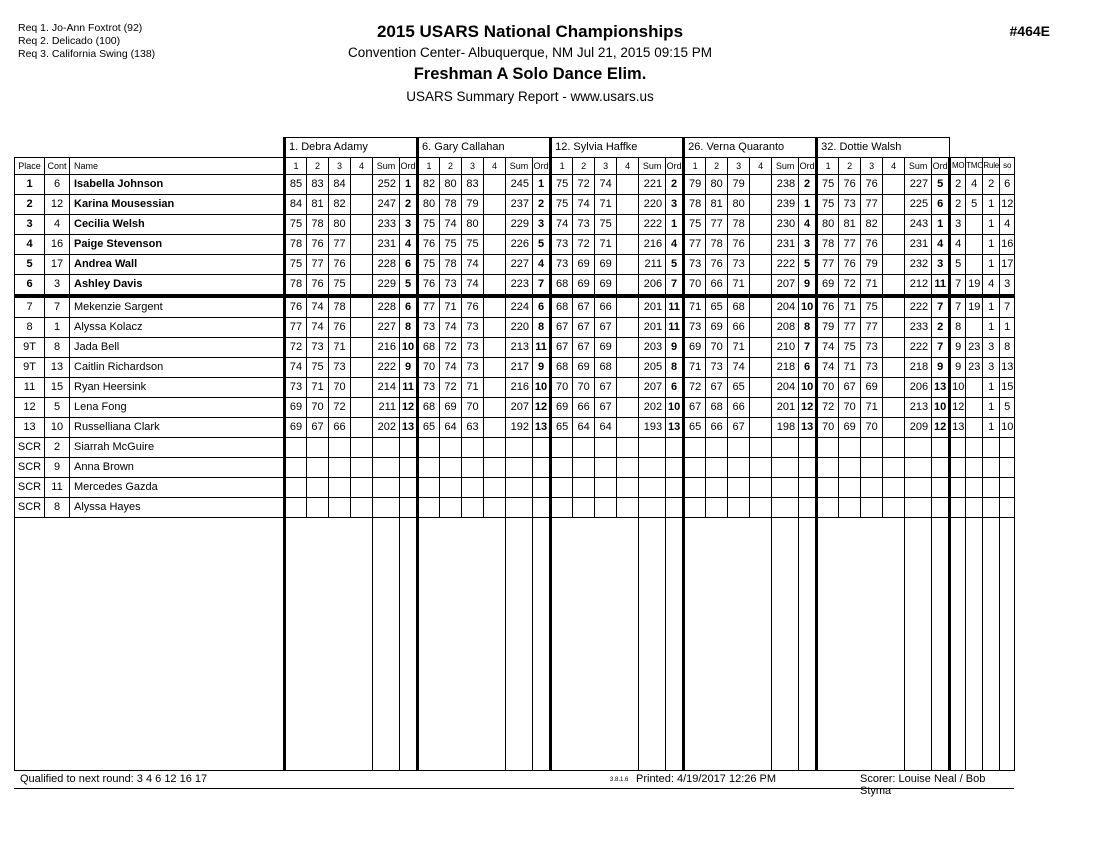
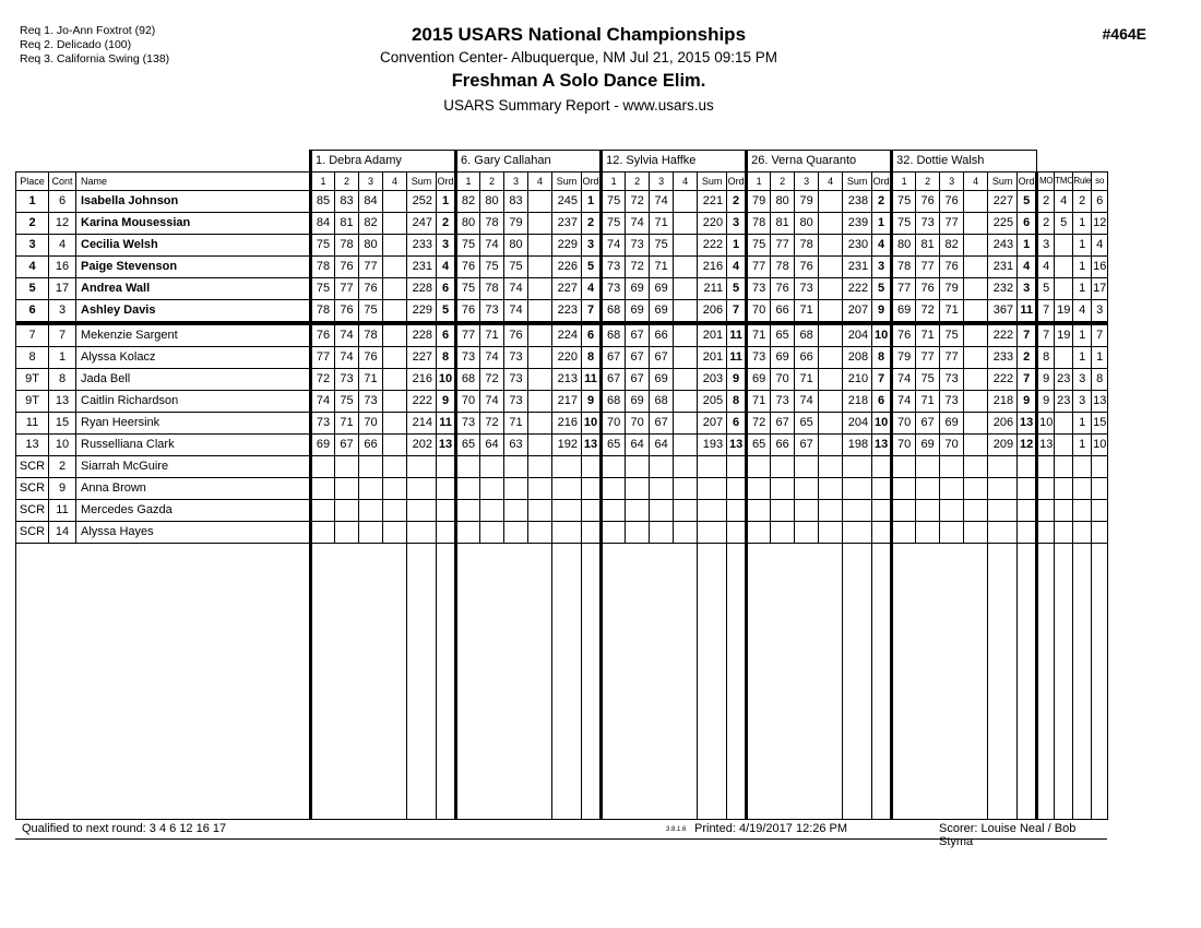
  Req 1. Jo-Ann Foxtrot (92)
  Req 2. Delicado (100)
  Req 3. California Swing (138)
  2015 USARS National Championships
  Convention Center- Albuquerque, NM Jul 21, 2015 09:15 PM
  Freshman A Solo Dance Elim.
  USARS Summary Report - www.usars.us
  #464E
  	1. Debra Adamy	6. Gary Callahan	12. Sylvia Haffke	26. Verna Quaranto	32. Dottie Walsh
  Place	Cont	Name	1	2	3	4	Sum	Ord	1	2	3	4	Sum	Ord	1	2	3	4	Sum	Ord	1	2	3	4	Sum	Ord	1	2	3	4	Sum	Ord	MO	TMO	Rule	so
  1	6	Isabella Johnson	85	83	84		252	1	82	80	83		245	1	75	72	74		221	2	79	80	79		238	2	75	76	76		227	5	2	4	2	6
  2	12	Karina Mousessian	84	81	82		247	2	80	78	79		237	2	75	74	71		220	3	78	81	80		239	1	75	73	77		225	6	2	5	1	12
  3	4	Cecilia Welsh	75	78	80		233	3	75	74	80		229	3	74	73	75		222	1	75	77	78		230	4	80	81	82		243	1	3		1	4
  4	16	Paige Stevenson	78	76	77		231	4	76	75	75		226	5	73	72	71		216	4	77	78	76		231	3	78	77	76		231	4	4		1	16
  5	17	Andrea Wall	75	77	76		228	6	75	78	74		227	4	73	69	69		211	5	73	76	73		222	5	77	76	79		232	3	5		1	17
- 6	3	Ashley Davis	78	76	75		229	5	76	73	74		223	7	68	69	69		206	7	70	66	71		207	9	69	72	71		212	11	7	19	4	3
+ 6	3	Ashley Davis	78	76	75		229	5	76	73	74		223	7	68	69	69		206	7	70	66	71		207	9	69	72	71		367	11	7	19	4	3
  7	7	Mekenzie Sargent	76	74	78		228	6	77	71	76		224	6	68	67	66		201	11	71	65	68		204	10	76	71	75		222	7	7	19	1	7
  8	1	Alyssa Kolacz	77	74	76		227	8	73	74	73		220	8	67	67	67		201	11	73	69	66		208	8	79	77	77		233	2	8		1	1
  9T	8	Jada Bell	72	73	71		216	10	68	72	73		213	11	67	67	69		203	9	69	70	71		210	7	74	75	73		222	7	9	23	3	8
  9T	13	Caitlin Richardson	74	75	73		222	9	70	74	73		217	9	68	69	68		205	8	71	73	74		218	6	74	71	73		218	9	9	23	3	13
  11	15	Ryan Heersink	73	71	70		214	11	73	72	71		216	10	70	70	67		207	6	72	67	65		204	10	70	67	69		206	13	10		1	15
- 12	5	Lena Fong	69	70	72		211	12	68	69	70		207	12	69	66	67		202	10	67	68	66		201	12	72	70	71		213	10	12		1	5
  13	10	Russelliana Clark	69	67	66		202	13	65	64	63		192	13	65	64	64		193	13	65	66	67		198	13	70	69	70		209	12	13		1	10
  SCR	2	Siarrah McGuire
  SCR	9	Anna Brown
  SCR	11	Mercedes Gazda
- SCR	8	Alyssa Hayes
+ SCR	14	Alyssa Hayes
  Qualified to next round: 3 4 6 12 16 17
  Printed: 4/19/2017 12:26 PM
  Scorer: Louise Neal / Bob Styma
